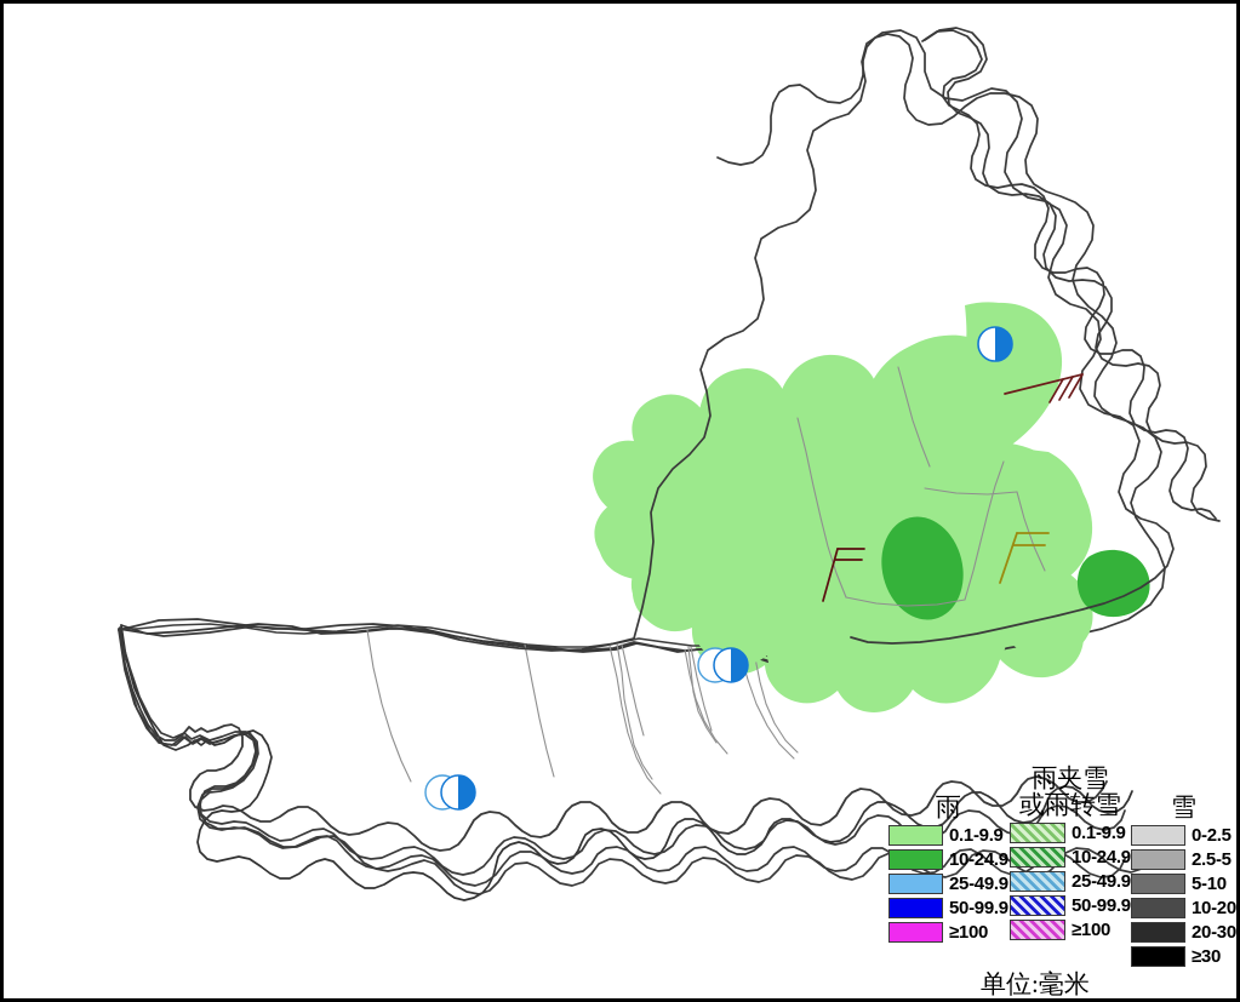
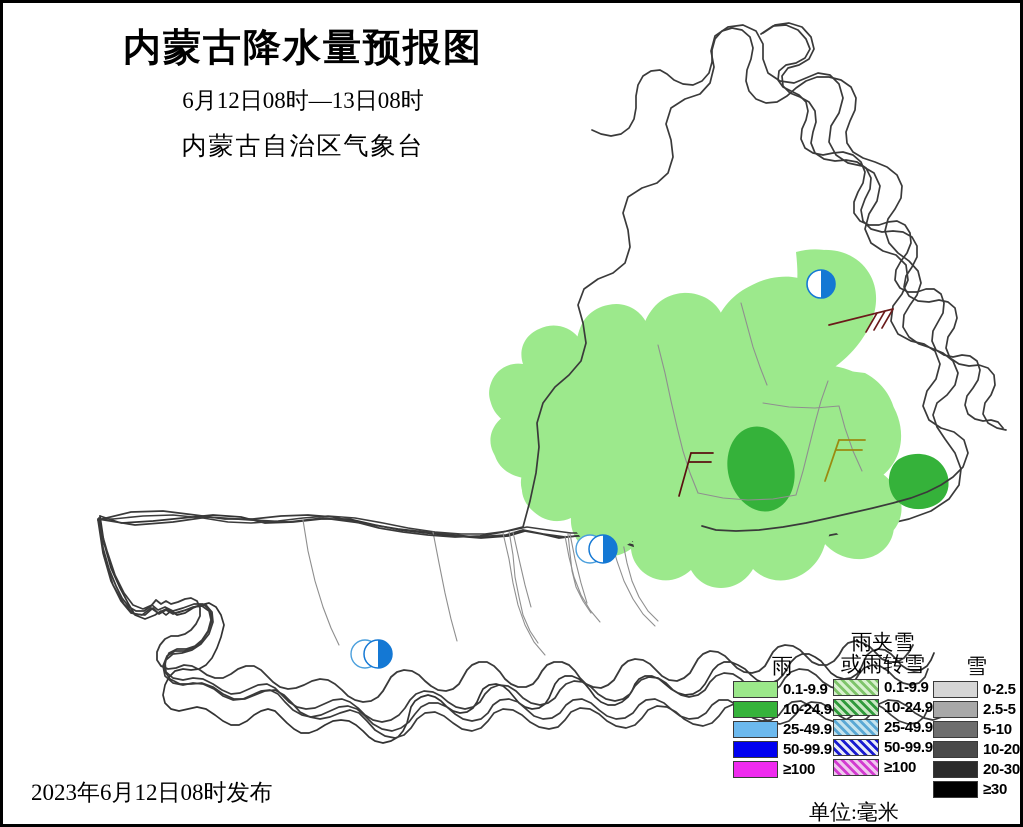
+ 内蒙古降水量预报图
+ 6月12日08时—13日08时
+ 内蒙古自治区气象台
+ 2023年6月12日08时发布
  雨
  0.1-9.9
  10-24.9
  25-49.9
  50-99.9
  ≥100
  雨夹雪
  或雨转雪
  0.1-9.9
  10-24.9
  25-49.9
  50-99.9
  ≥100
  雪
  0-2.5
  2.5-5
  5-10
  10-20
  20-30
  ≥30
  单位:毫米
